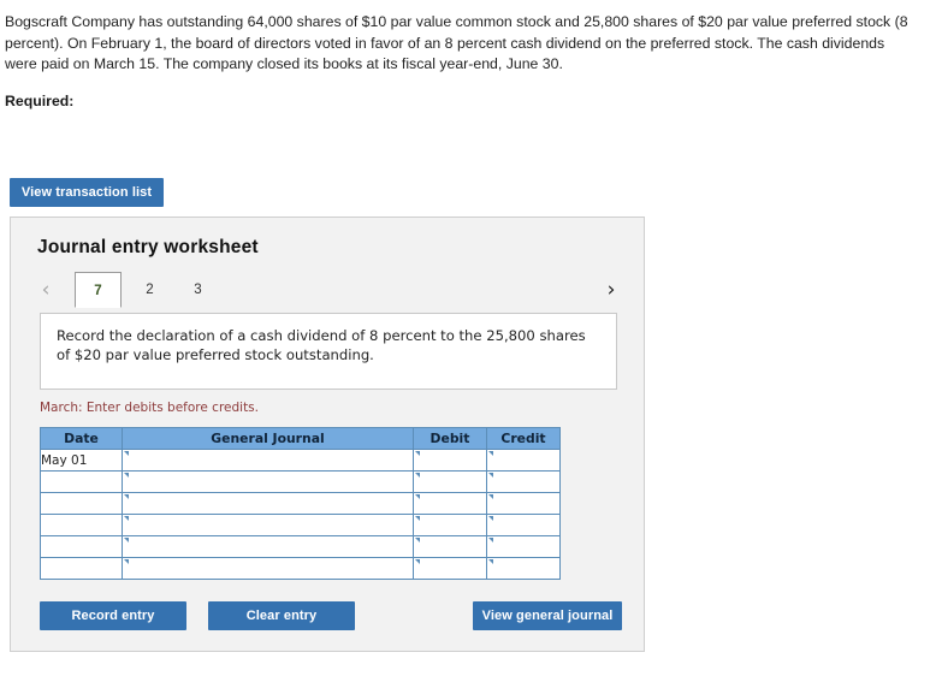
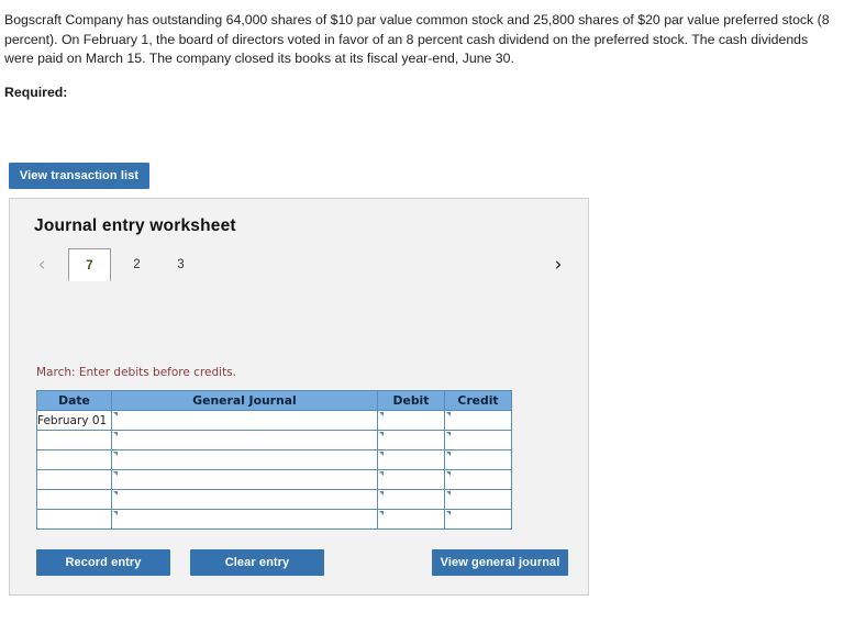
  Bogscraft Company has outstanding 64,000 shares of $10 par value common stock and 25,800 shares of $20 par value preferred stock (8 percent). On February 1, the board of directors voted in favor of an 8 percent cash dividend on the preferred stock. The cash dividends were paid on March 15. The company closed its books at its fiscal year-end, June 30.
  Required:
  View transaction list
  Journal entry worksheet
  ‹
  7
  2
  3
  ›
- Record the declaration of a cash dividend of 8 percent to the 25,800 shares of $20 par value preferred stock outstanding.
  March: Enter debits before credits.
  Date	General Journal	Debit	Credit
- May 01
+ February 01
  Record entry
  Clear entry
  View general journal
